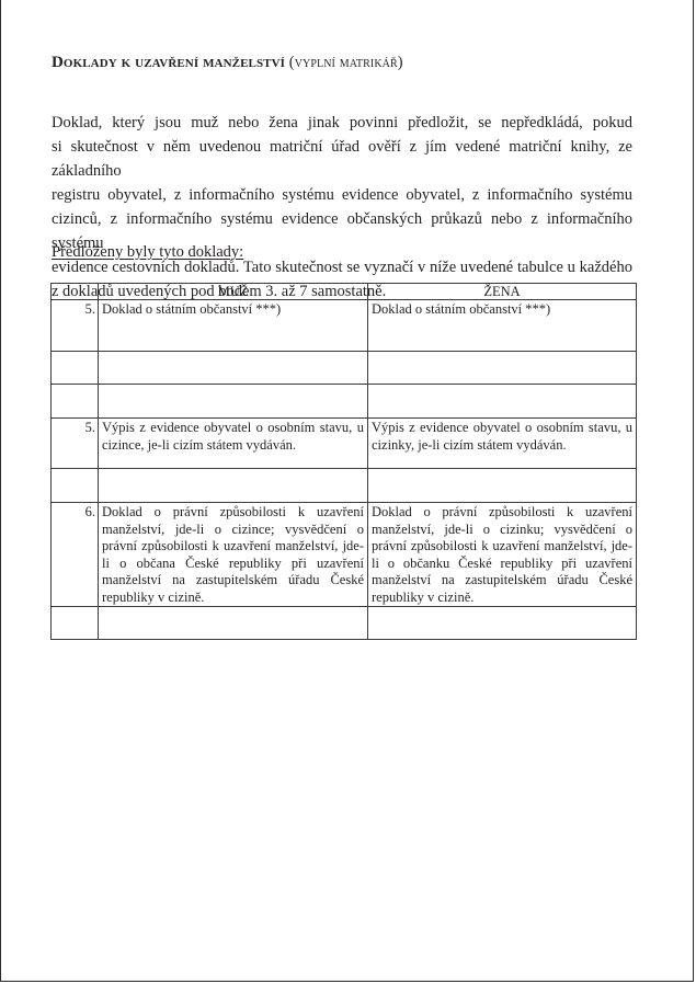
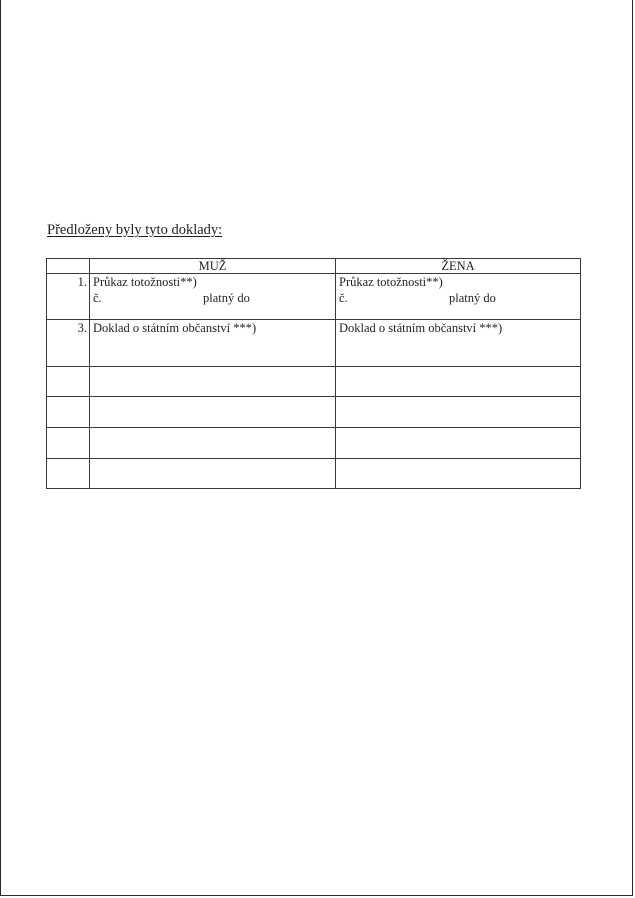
- Doklady k uzavření manželství (vyplní matrikář)
- Doklad, který jsou muž nebo žena jinak povinni předložit, se nepředkládá, pokud
- si skutečnost v něm uvedenou matriční úřad ověří z jím vedené matriční knihy, ze základního
- registru obyvatel, z informačního systému evidence obyvatel, z informačního systému
- cizinců, z informačního systému evidence občanských průkazů nebo z informačního systému
- evidence cestovních dokladů. Tato skutečnost se vyznačí v níže uvedené tabulce u každého
- z dokladů uvedených pod bodem 3. až 7 samostatně.
  Předloženy byly tyto doklady:
  	MUŽ	ŽENA
+ 1.	Průkaz totožnosti**) č. platný do	Průkaz totožnosti**) č. platný do
- 5.	Doklad o státním občanství ***)	Doklad o státním občanství ***)
+ 3.	Doklad o státním občanství ***)	Doklad o státním občanství ***)
- 5.	Výpis z evidence obyvatel o osobním stavu, u cizince, je-li cizím státem vydáván.	Výpis z evidence obyvatel o osobním stavu, u cizinky, je-li cizím státem vydáván.
- 6.	Doklad o právní způsobilosti k uzavření manželství, jde-li o cizince; vysvědčení o právní způsobilosti k uzavření manželství, jde-li o občana České republiky při uzavření manželství na zastupitelském úřadu České republiky v cizině.	Doklad o právní způsobilosti k uzavření manželství, jde-li o cizinku; vysvědčení o právní způsobilosti k uzavření manželství, jde-li o občanku České republiky při uzavření manželství na zastupitelském úřadu České republiky v cizině.
